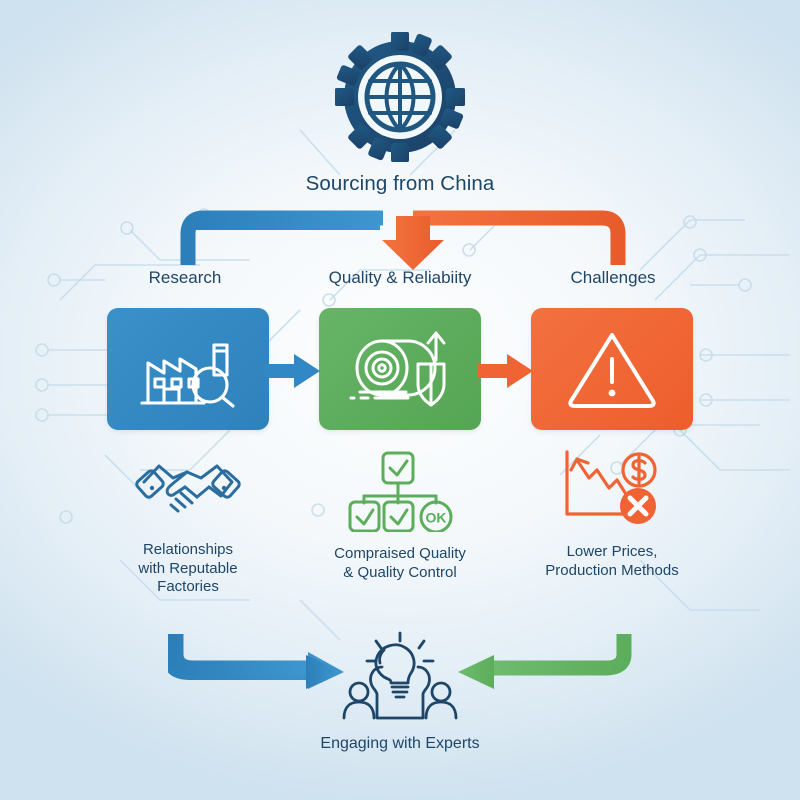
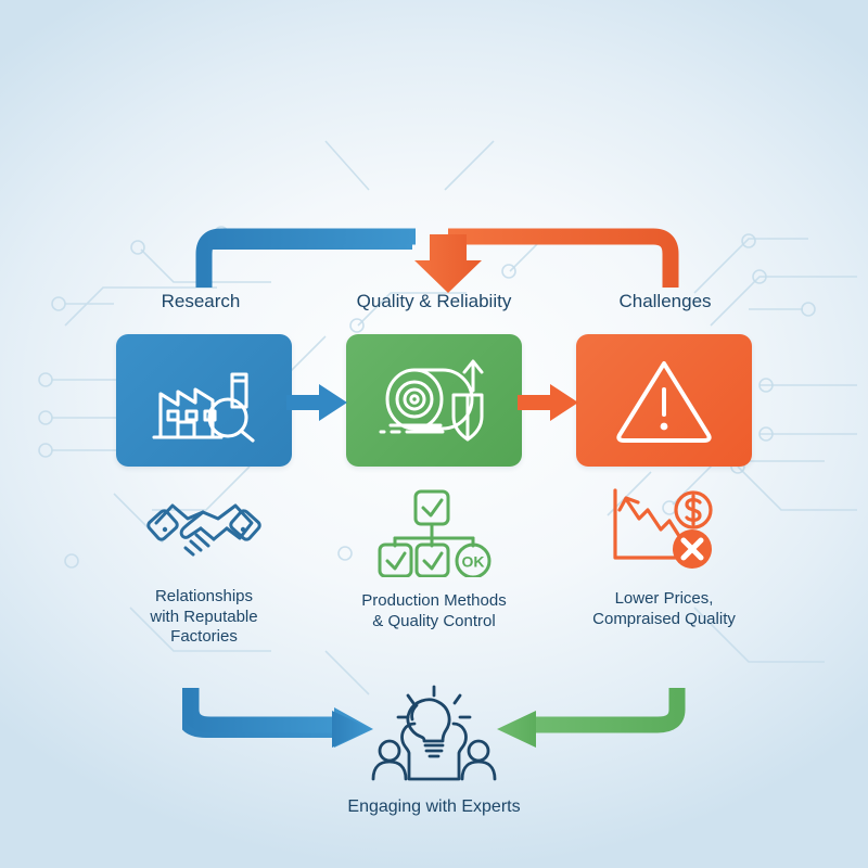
- Sourcing from China
  Research
  Quality & Reliabiity
  Challenges
  Relationships
  with Reputable
  Factories
  OK
- Compraised Quality
+ Production Methods
  & Quality Control
  Lower Prices,
- Production Methods
+ Compraised Quality
  Engaging with Experts
